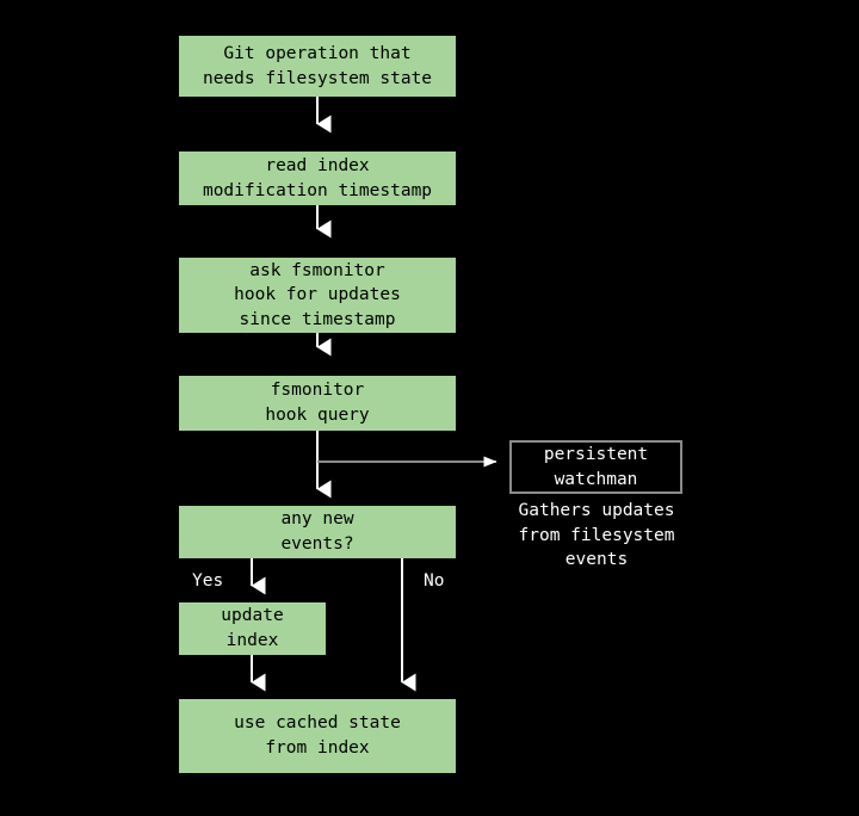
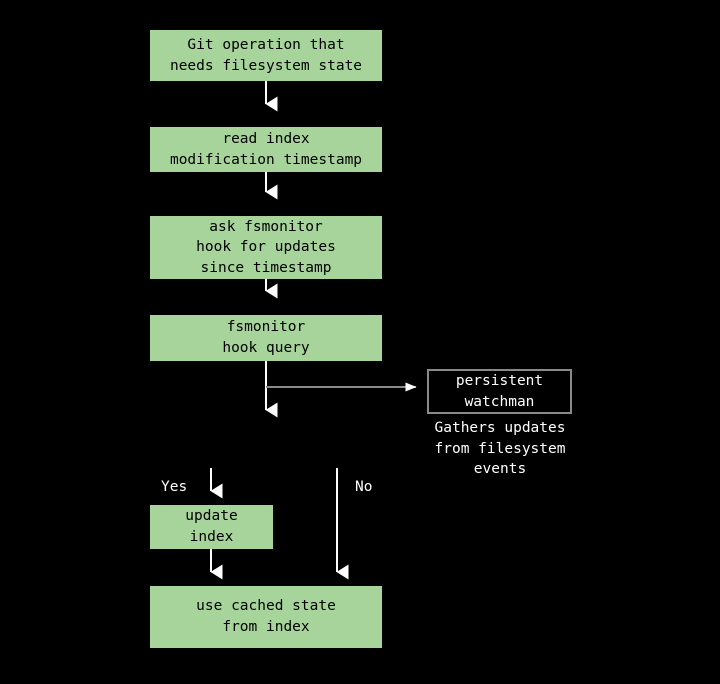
  Git operation that
  needs filesystem state
  read index
  modification timestamp
  ask fsmonitor
  hook for updates
  since timestamp
  fsmonitor
  hook query
  persistent
  watchman
  Gathers updates
  from filesystem
  events
- any new
- events?
  Yes
  No
  update
  index
  use cached state
  from index
